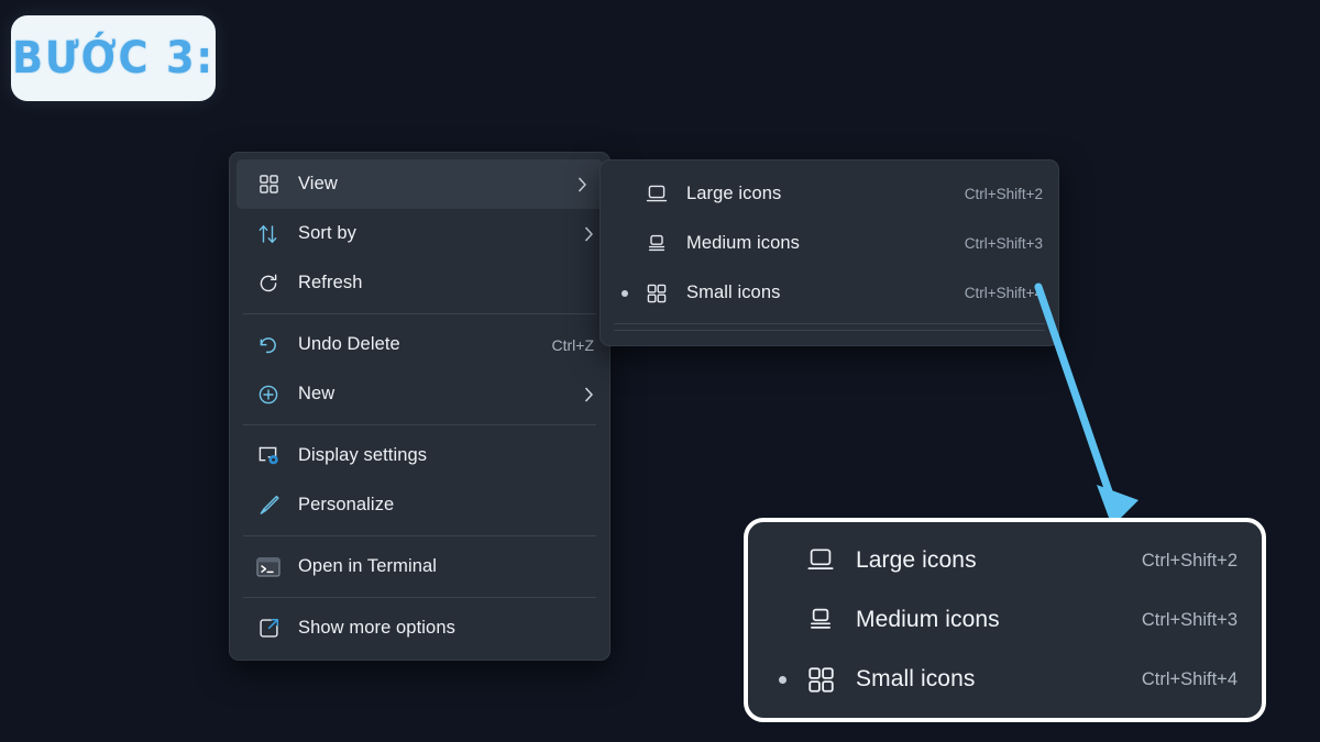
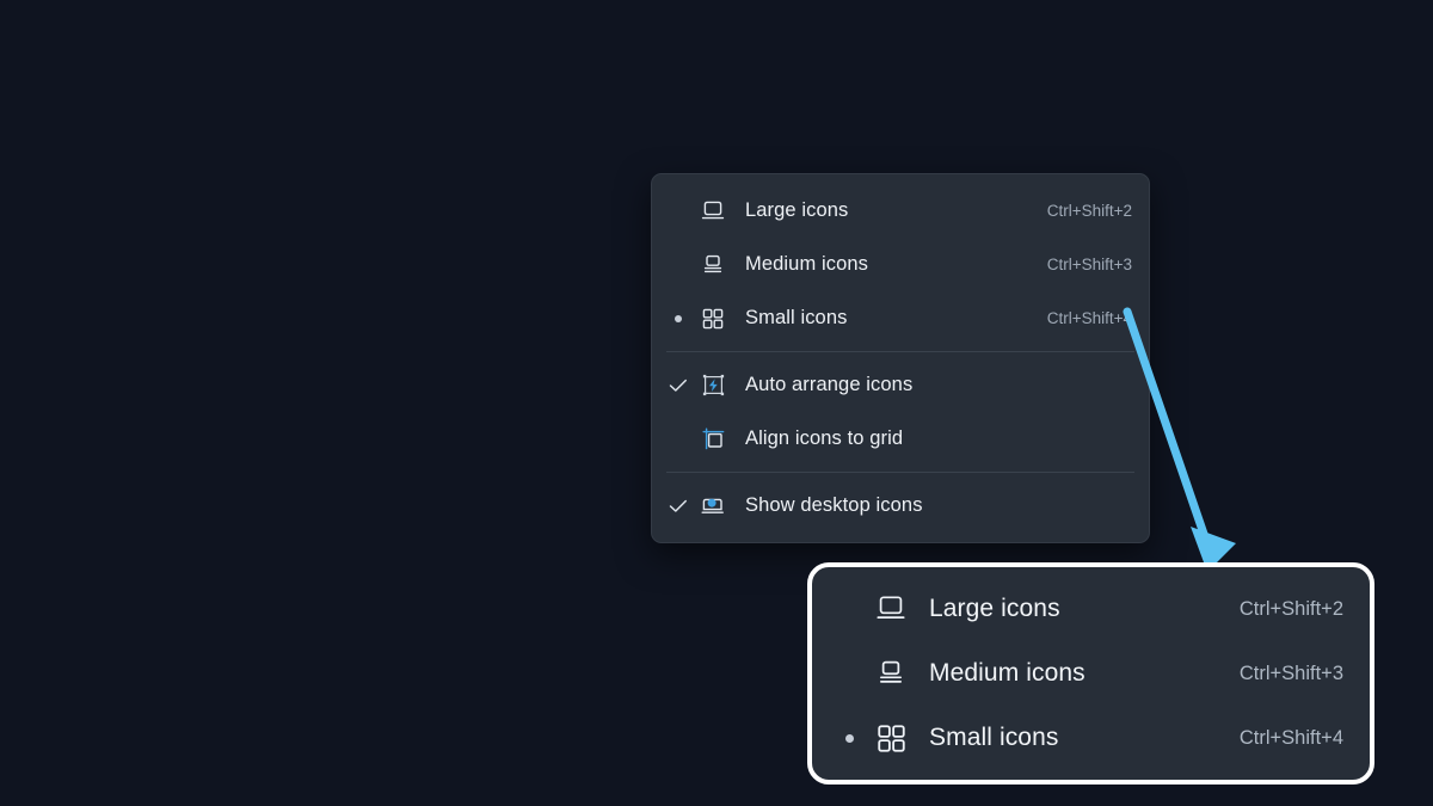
- BƯỚC 3:
- View
- Sort by
- Refresh
- Undo Delete
- Ctrl+Z
- New
- Display settings
- Personalize
- Open in Terminal
- Show more options
  Large icons
  Ctrl+Shift+2
  Medium icons
  Ctrl+Shift+3
  Small icons
  Ctrl+Shift+
+ Auto arrange icons
+ Align icons to grid
+ Show desktop icons
  Large icons
  Ctrl+Shift+2
  Medium icons
  Ctrl+Shift+3
  Small icons
  Ctrl+Shift+4
